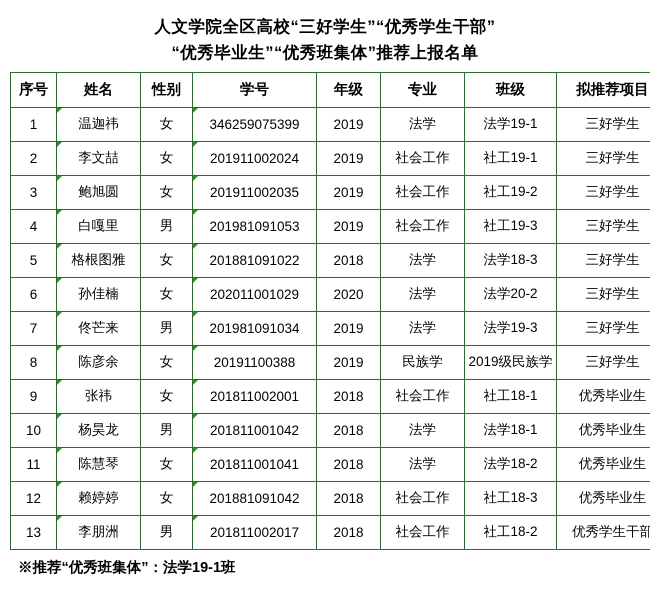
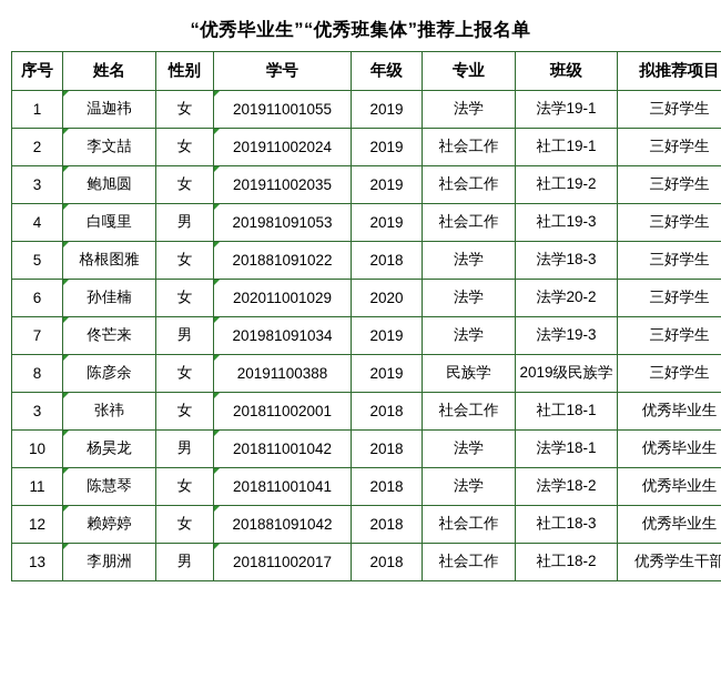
- 人文学院全区高校“三好学生”“优秀学生干部”
  “优秀毕业生”“优秀班集体”推荐上报名单
  序号	姓名	性别	学号	年级	专业	班级	拟推荐项目
- 1	温迦祎	女	346259075399	2019	法学	法学19-1	三好学生
+ 1	温迦祎	女	201911001055	2019	法学	法学19-1	三好学生
  2	李文喆	女	201911002024	2019	社会工作	社工19-1	三好学生
  3	鲍旭圆	女	201911002035	2019	社会工作	社工19-2	三好学生
  4	白嘎里	男	201981091053	2019	社会工作	社工19-3	三好学生
  5	格根图雅	女	201881091022	2018	法学	法学18-3	三好学生
  6	孙佳楠	女	202011001029	2020	法学	法学20-2	三好学生
  7	佟芒来	男	201981091034	2019	法学	法学19-3	三好学生
  8	陈彦余	女	20191100388	2019	民族学	2019级民族学	三好学生
- 9	张祎	女	201811002001	2018	社会工作	社工18-1	优秀毕业生
+ 3	张祎	女	201811002001	2018	社会工作	社工18-1	优秀毕业生
  10	杨昊龙	男	201811001042	2018	法学	法学18-1	优秀毕业生
  11	陈慧琴	女	201811001041	2018	法学	法学18-2	优秀毕业生
  12	赖婷婷	女	201881091042	2018	社会工作	社工18-3	优秀毕业生
  13	李朋洲	男	201811002017	2018	社会工作	社工18-2	优秀学生干部
- ※推荐“优秀班集体”：法学19-1班
